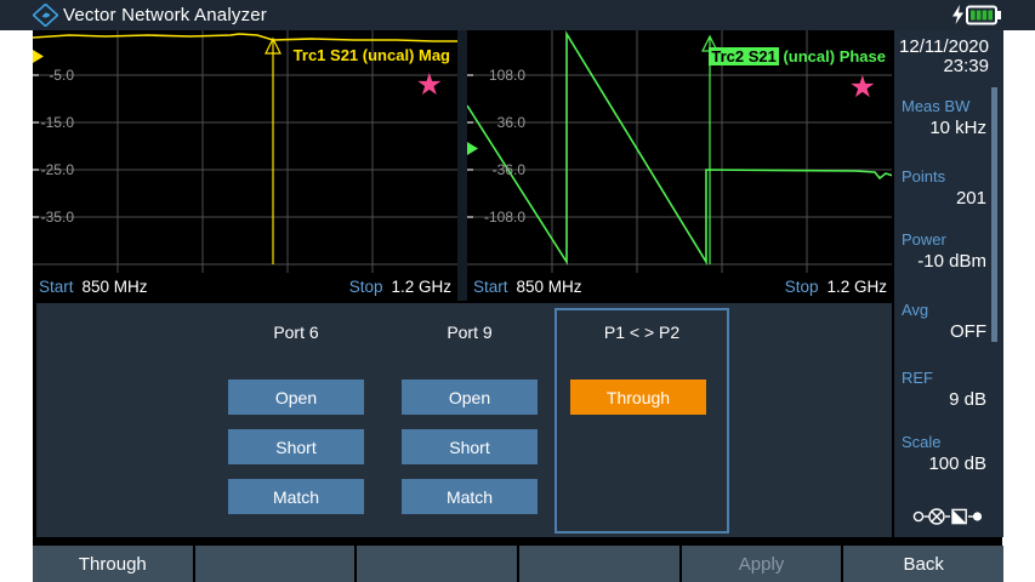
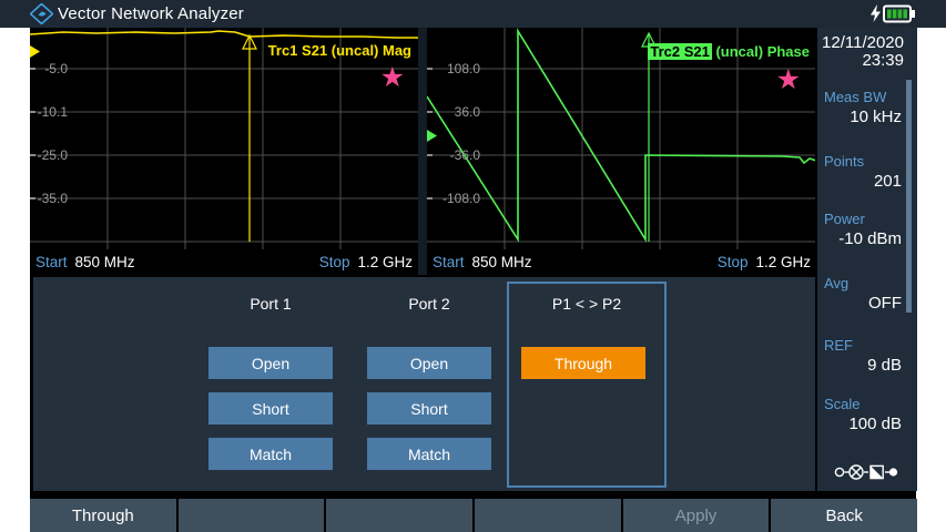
  Vector Network Analyzer
  -5.0
- -15.0
+ -10.1
  -25.0
  -35.0
  Trc1 S21 (uncal) Mag
  ★
  Start
  850 MHz
  Stop
  1.2 GHz
  108.0
  36.0
  -36.0
  -108.0
  Trc2 S21 (uncal) Phase
  ★
  Start
  850 MHz
  Stop
  1.2 GHz
  12/11/2020
  23:39
  Meas BW
  10 kHz
  Points
  201
  Power
  -10 dBm
  Avg
  OFF
  REF
  9 dB
  Scale
  100 dB
- Port 6
+ Port 1
- Port 9
+ Port 2
  P1 < > P2
  Open
  Short
  Match
  Open
  Short
  Match
  Through
  Through
  Apply
  Back
